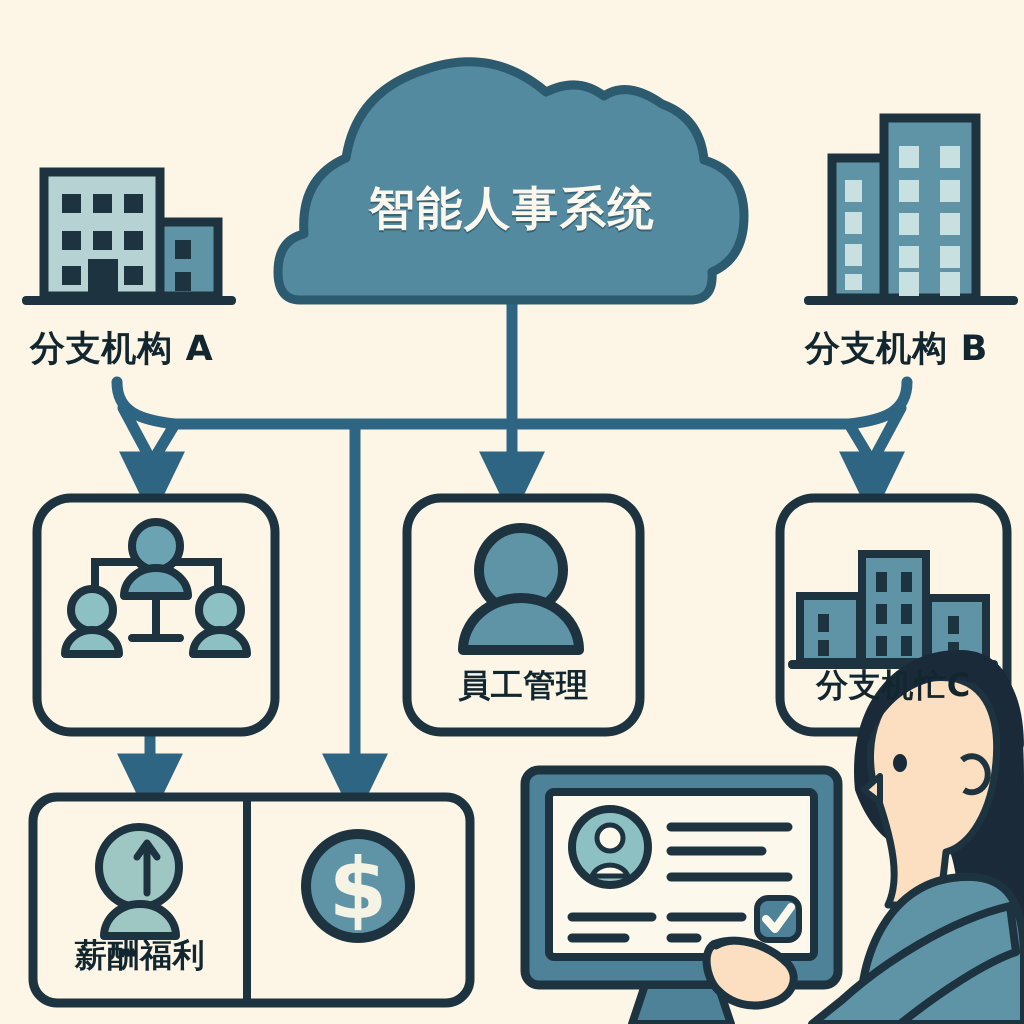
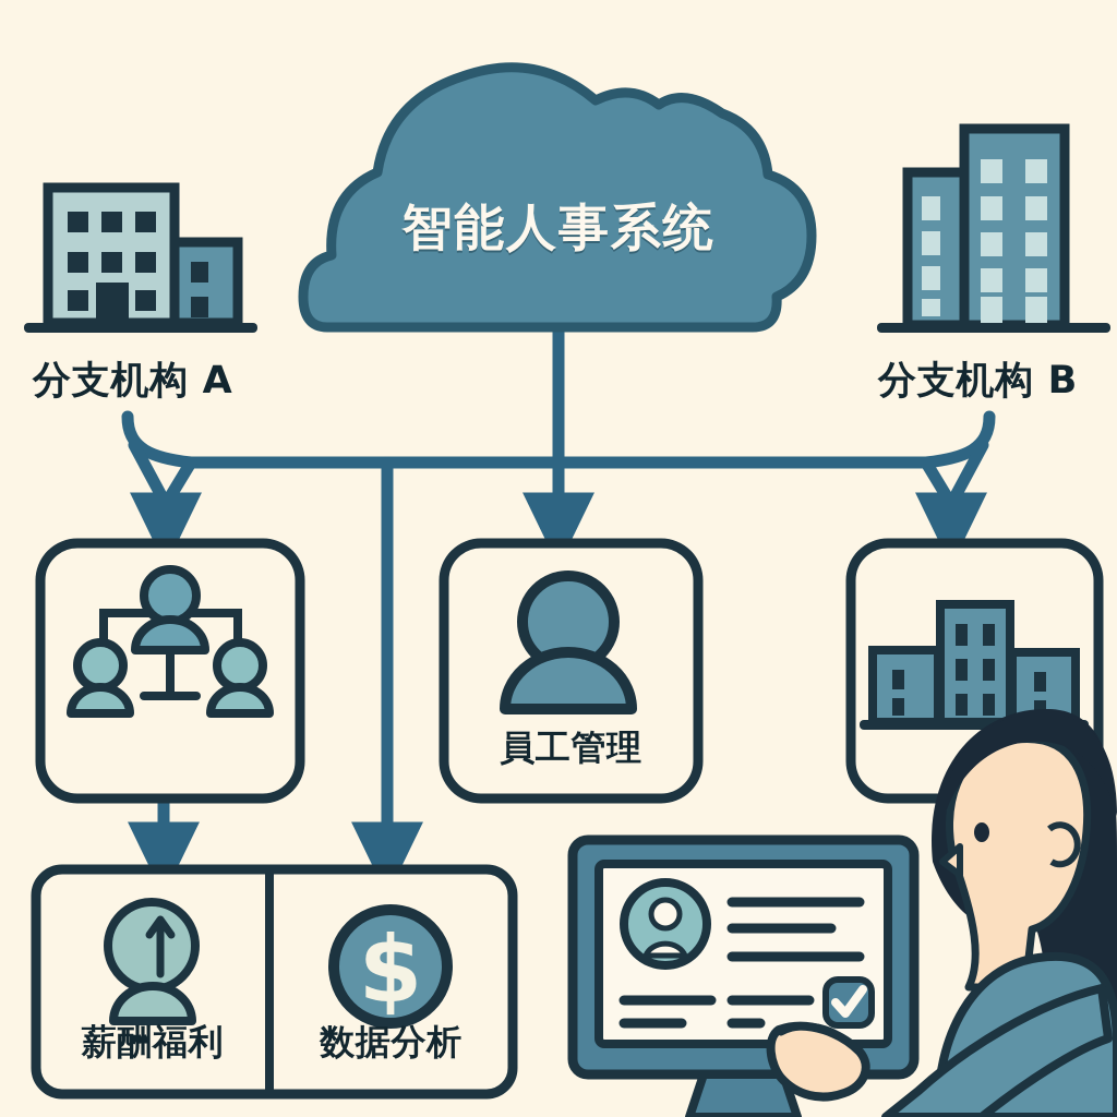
  $
  智能人事系统
  分支机构 A
  分支机构 B
  員工管理
- 分支机忙C
  薪酬福利
+ 数据分析
